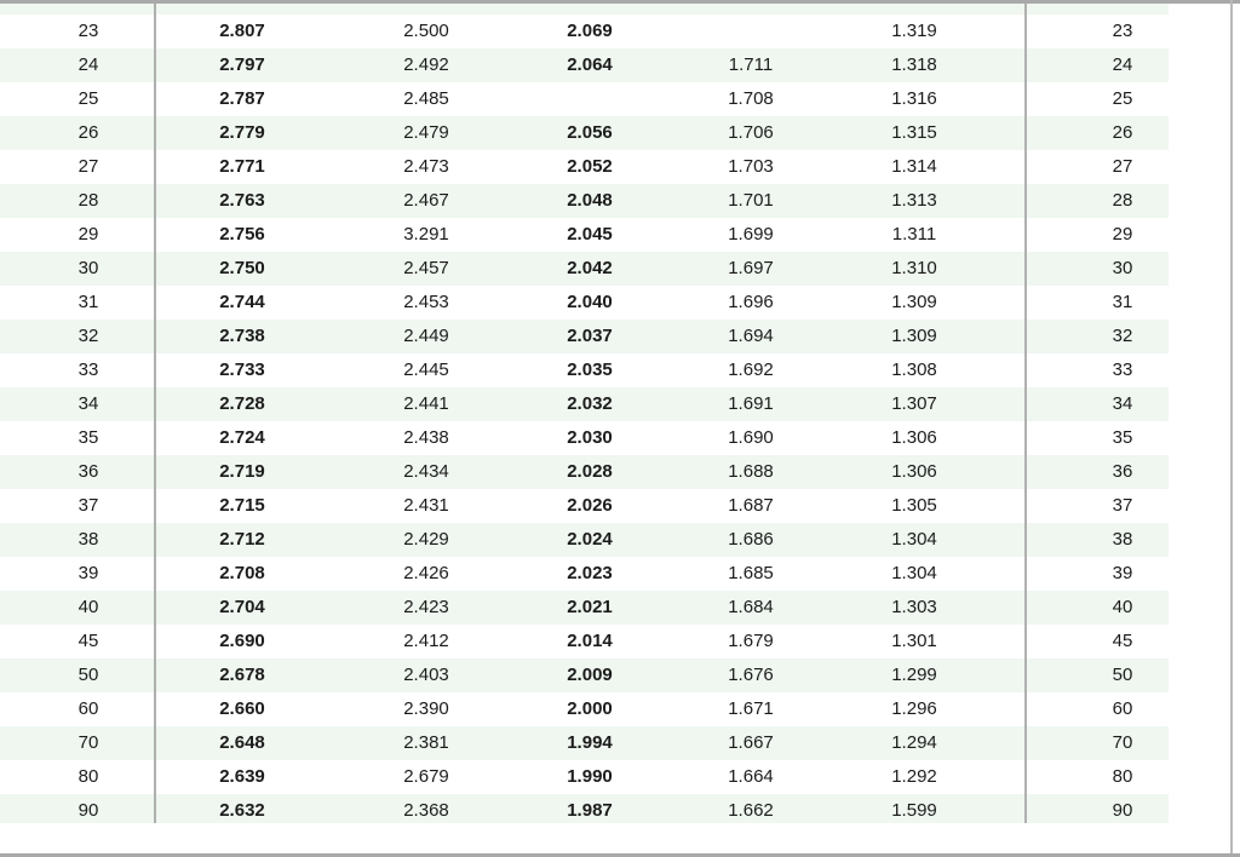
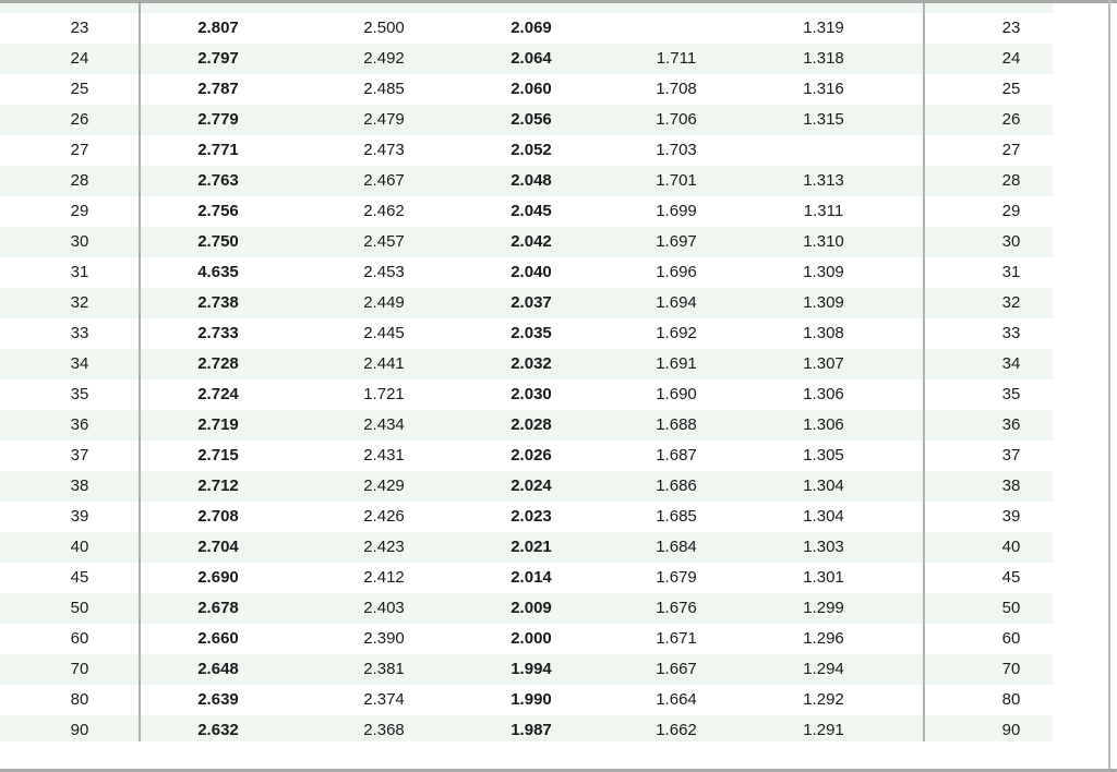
  23
  2.807
  2.500
  2.069
  1.319
  23
  24
  2.797
  2.492
  2.064
  1.711
  1.318
  24
  25
  2.787
  2.485
+ 2.060
  1.708
  1.316
  25
  26
  2.779
  2.479
  2.056
  1.706
  1.315
  26
  27
  2.771
  2.473
  2.052
  1.703
- 1.314
  27
  28
  2.763
  2.467
  2.048
  1.701
  1.313
  28
  29
  2.756
- 3.291
+ 2.462
  2.045
  1.699
  1.311
  29
  30
  2.750
  2.457
  2.042
  1.697
  1.310
  30
  31
- 2.744
+ 4.635
  2.453
  2.040
  1.696
  1.309
  31
  32
  2.738
  2.449
  2.037
  1.694
  1.309
  32
  33
  2.733
  2.445
  2.035
  1.692
  1.308
  33
  34
  2.728
  2.441
  2.032
  1.691
  1.307
  34
  35
  2.724
- 2.438
+ 1.721
  2.030
  1.690
  1.306
  35
  36
  2.719
  2.434
  2.028
  1.688
  1.306
  36
  37
  2.715
  2.431
  2.026
  1.687
  1.305
  37
  38
  2.712
  2.429
  2.024
  1.686
  1.304
  38
  39
  2.708
  2.426
  2.023
  1.685
  1.304
  39
  40
  2.704
  2.423
  2.021
  1.684
  1.303
  40
  45
  2.690
  2.412
  2.014
  1.679
  1.301
  45
  50
  2.678
  2.403
  2.009
  1.676
  1.299
  50
  60
  2.660
  2.390
  2.000
  1.671
  1.296
  60
  70
  2.648
  2.381
  1.994
  1.667
  1.294
  70
  80
  2.639
- 2.679
+ 2.374
  1.990
  1.664
  1.292
  80
  90
  2.632
  2.368
  1.987
  1.662
- 1.599
+ 1.291
  90
